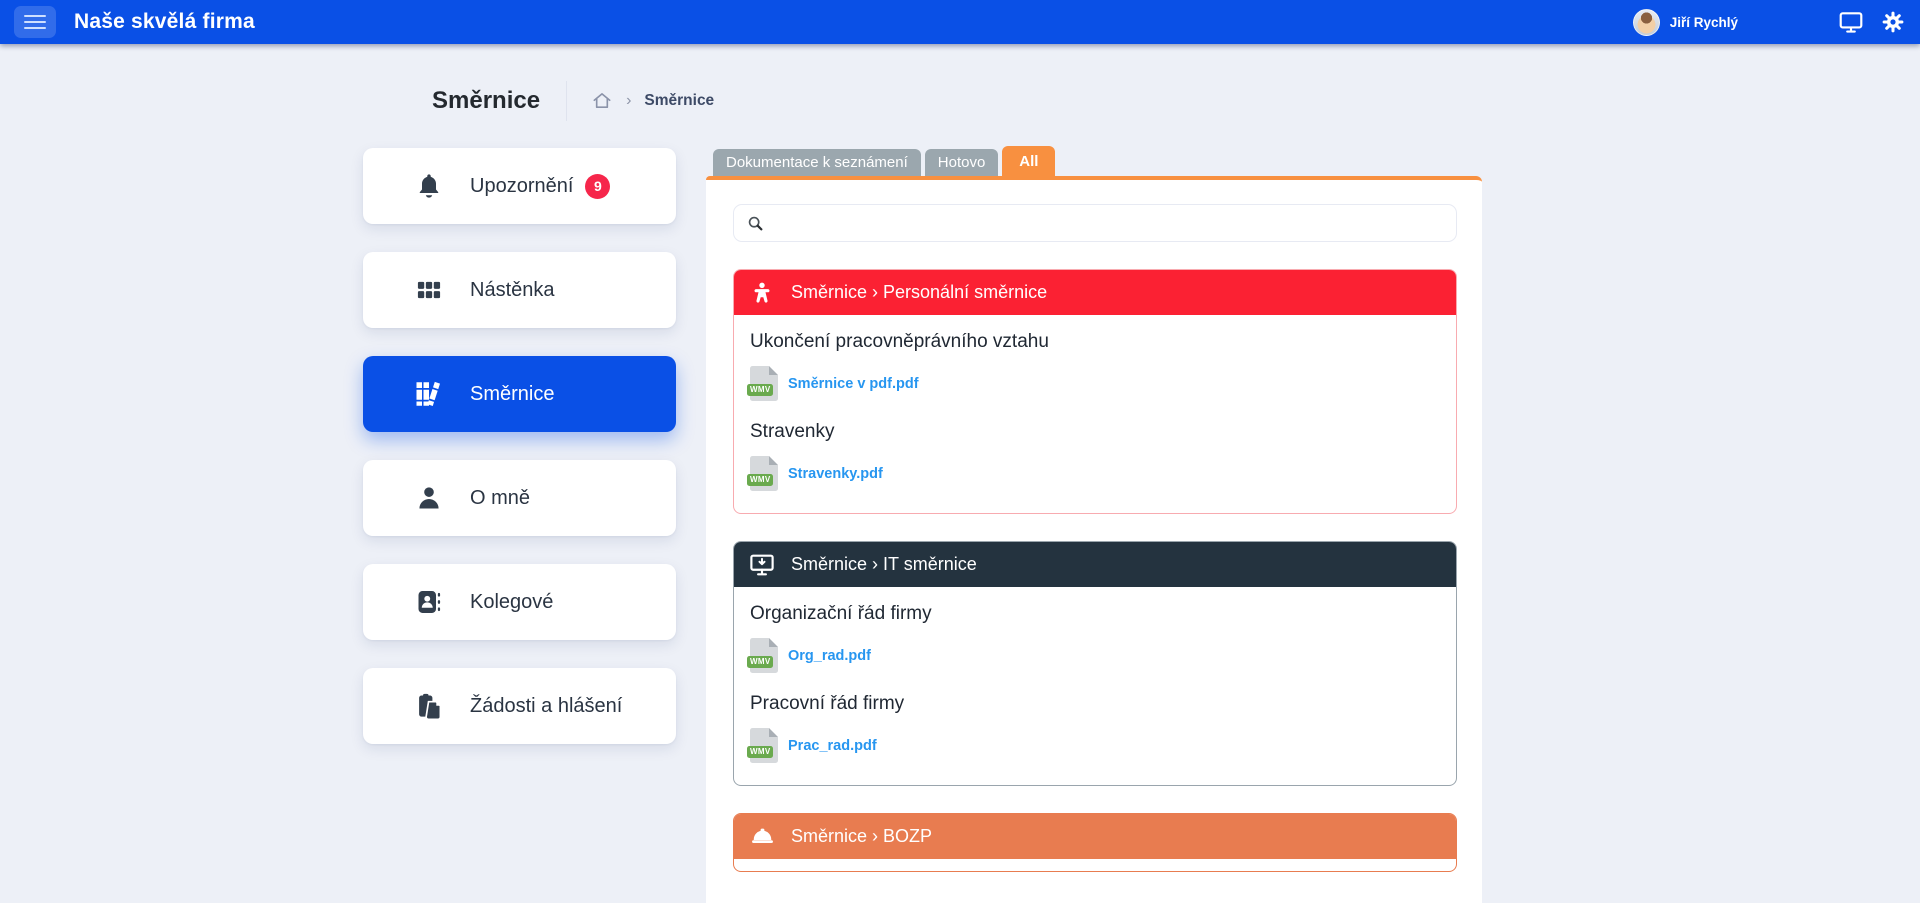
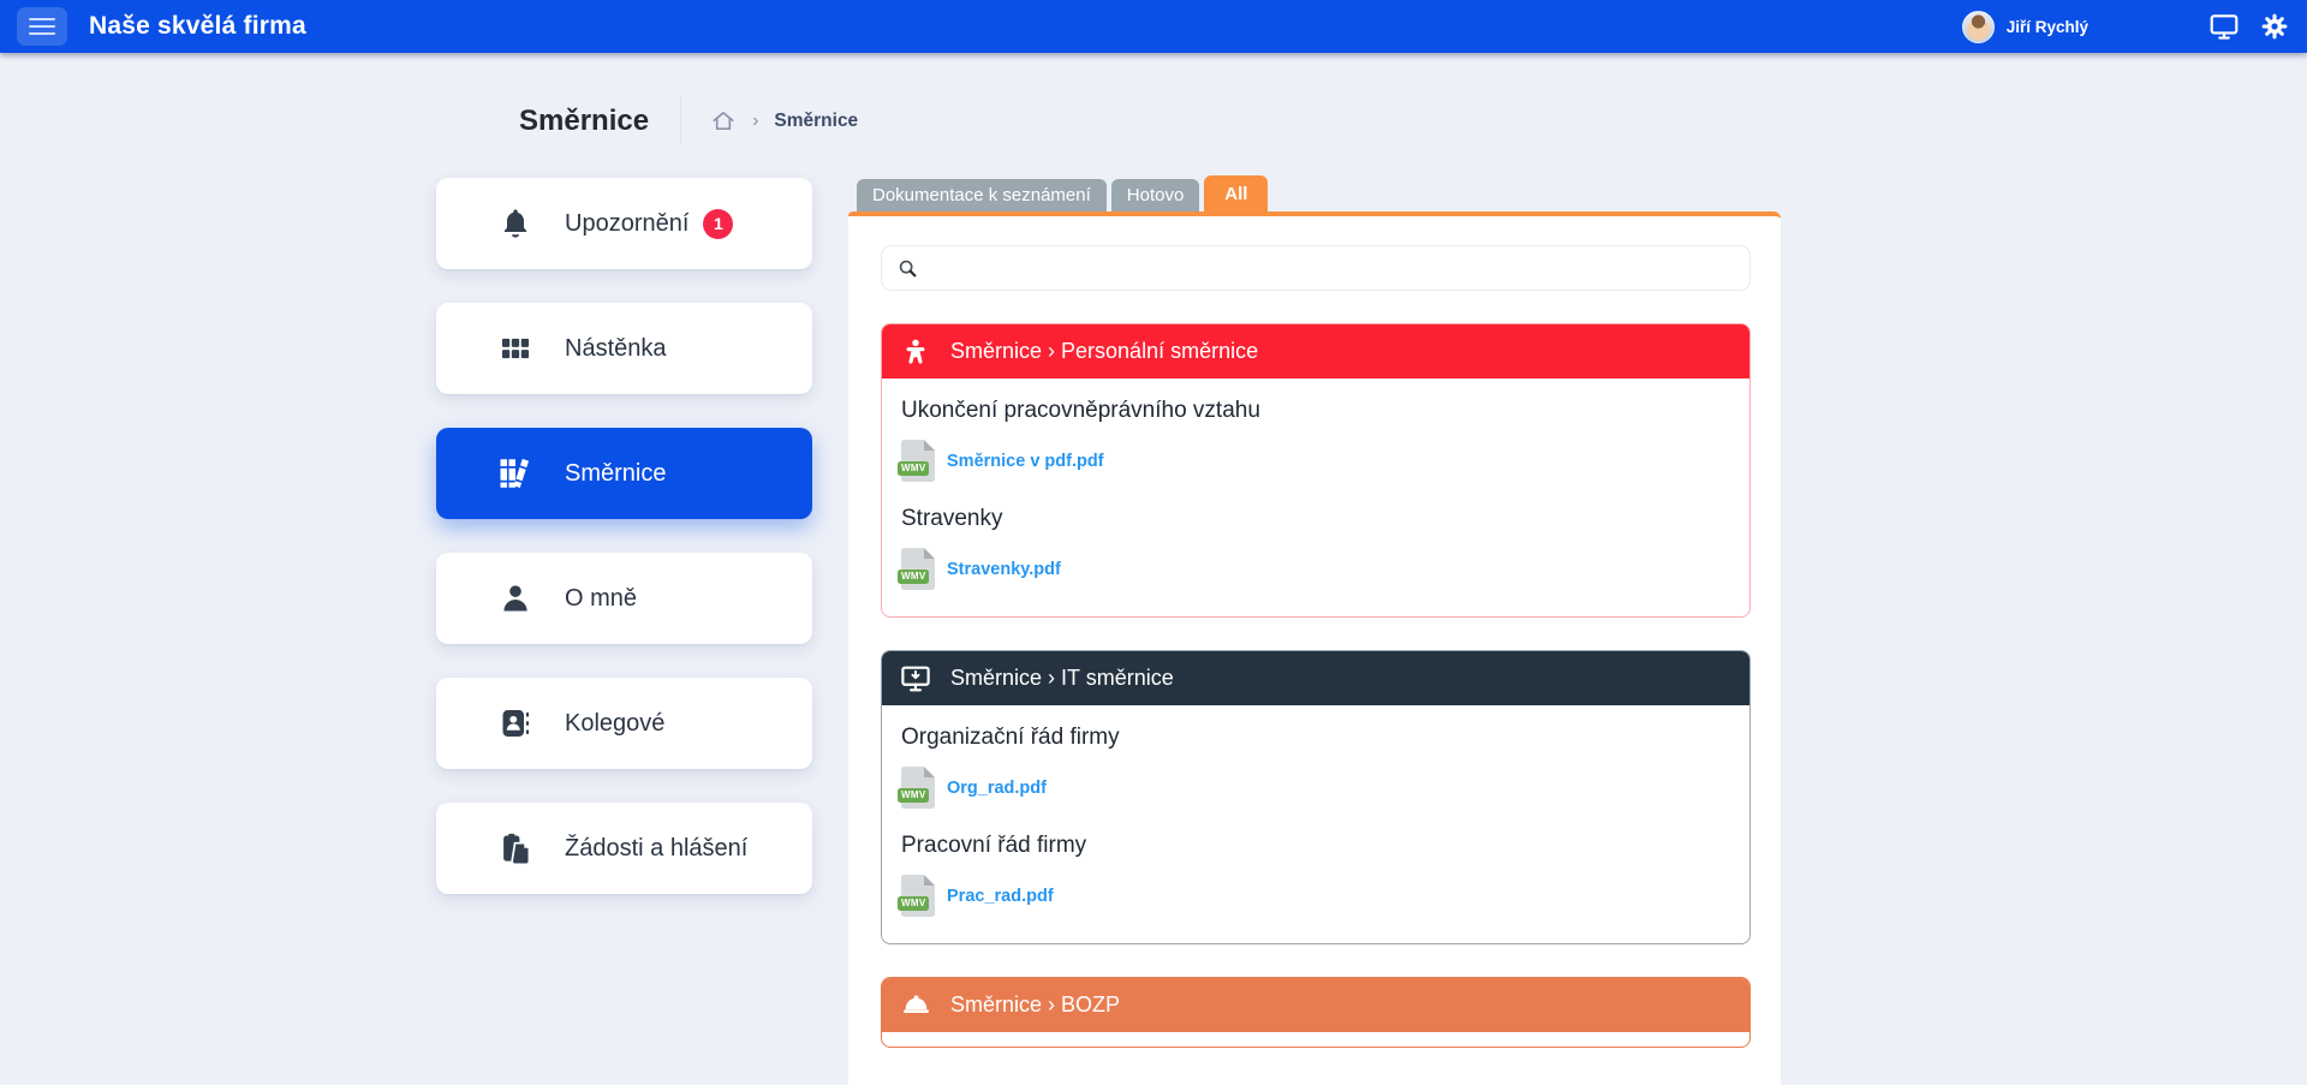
  Naše skvělá firma
  Jiří Rychlý
  Směrnice
  ›
  Směrnice
  Upozornění
- 9
+ 1
  Nástěnka
  Směrnice
  O mně
  Kolegové
  Žádosti a hlášení
  Dokumentace k seznámení
  Hotovo
  All
  Směrnice › Personální směrnice
  Ukončení pracovněprávního vztahu
  WMV
  Směrnice v pdf.pdf
  Stravenky
  WMV
  Stravenky.pdf
  Směrnice › IT směrnice
  Organizační řád firmy
  WMV
  Org_rad.pdf
  Pracovní řád firmy
  WMV
  Prac_rad.pdf
  Směrnice › BOZP
